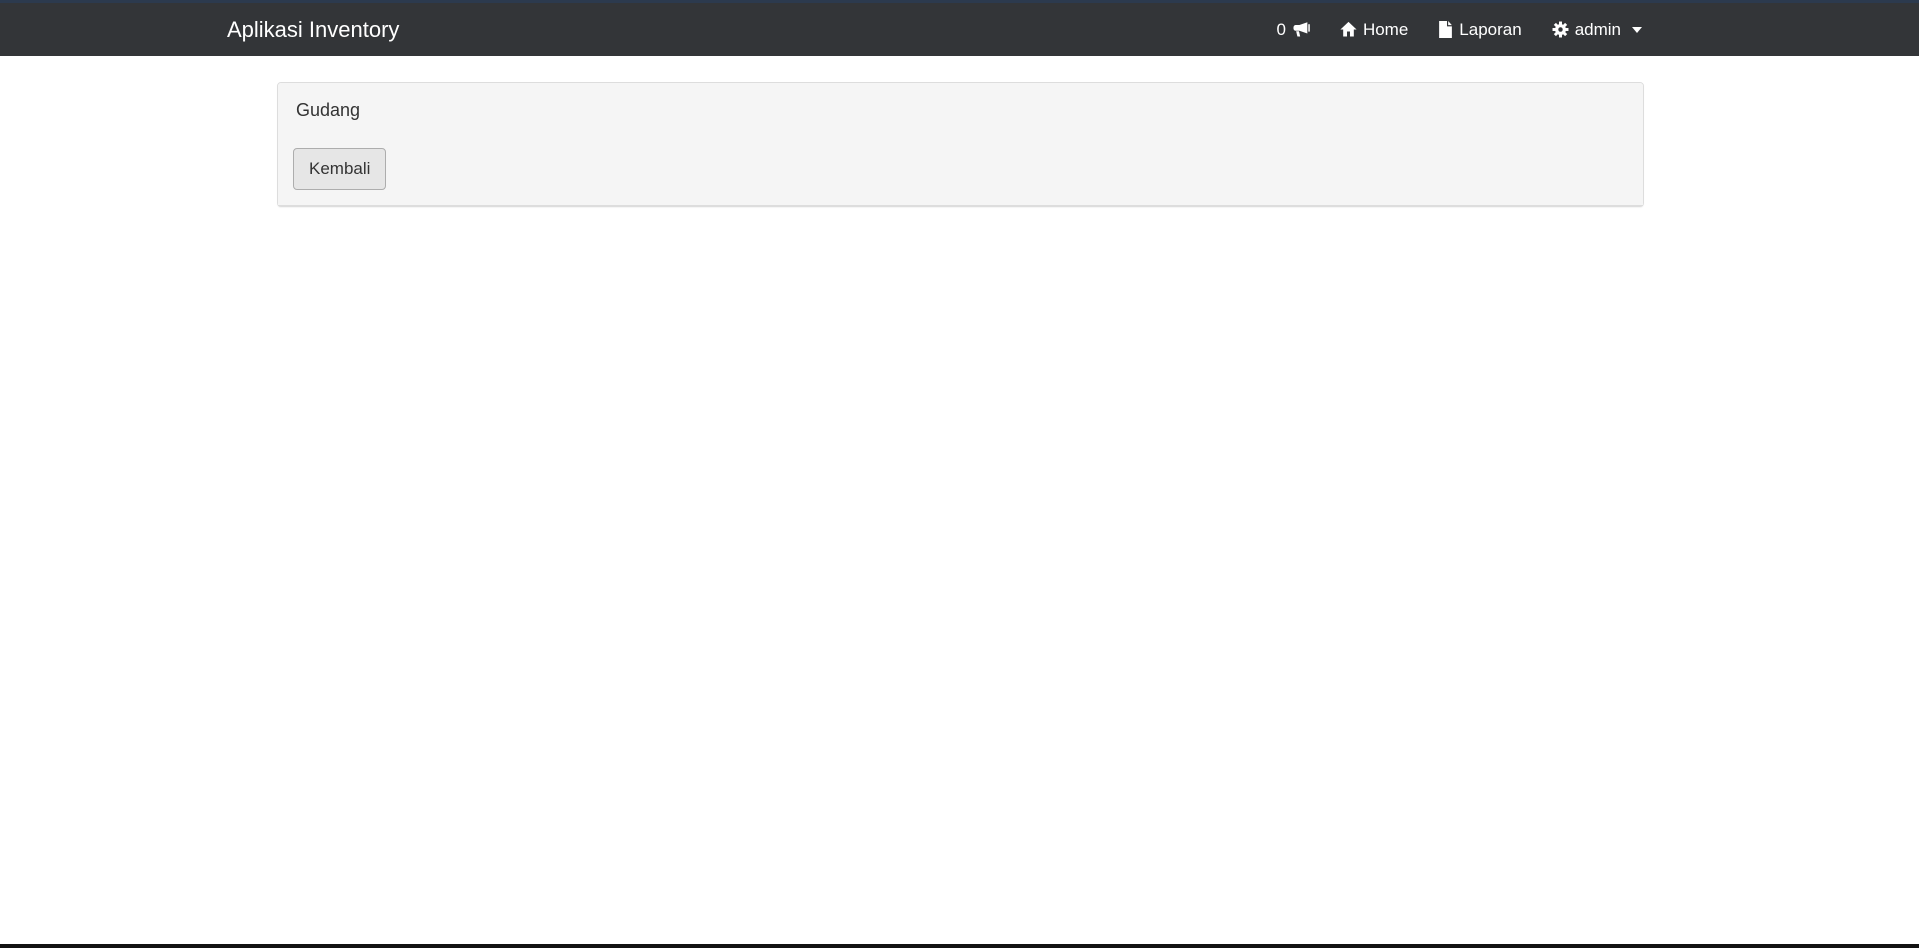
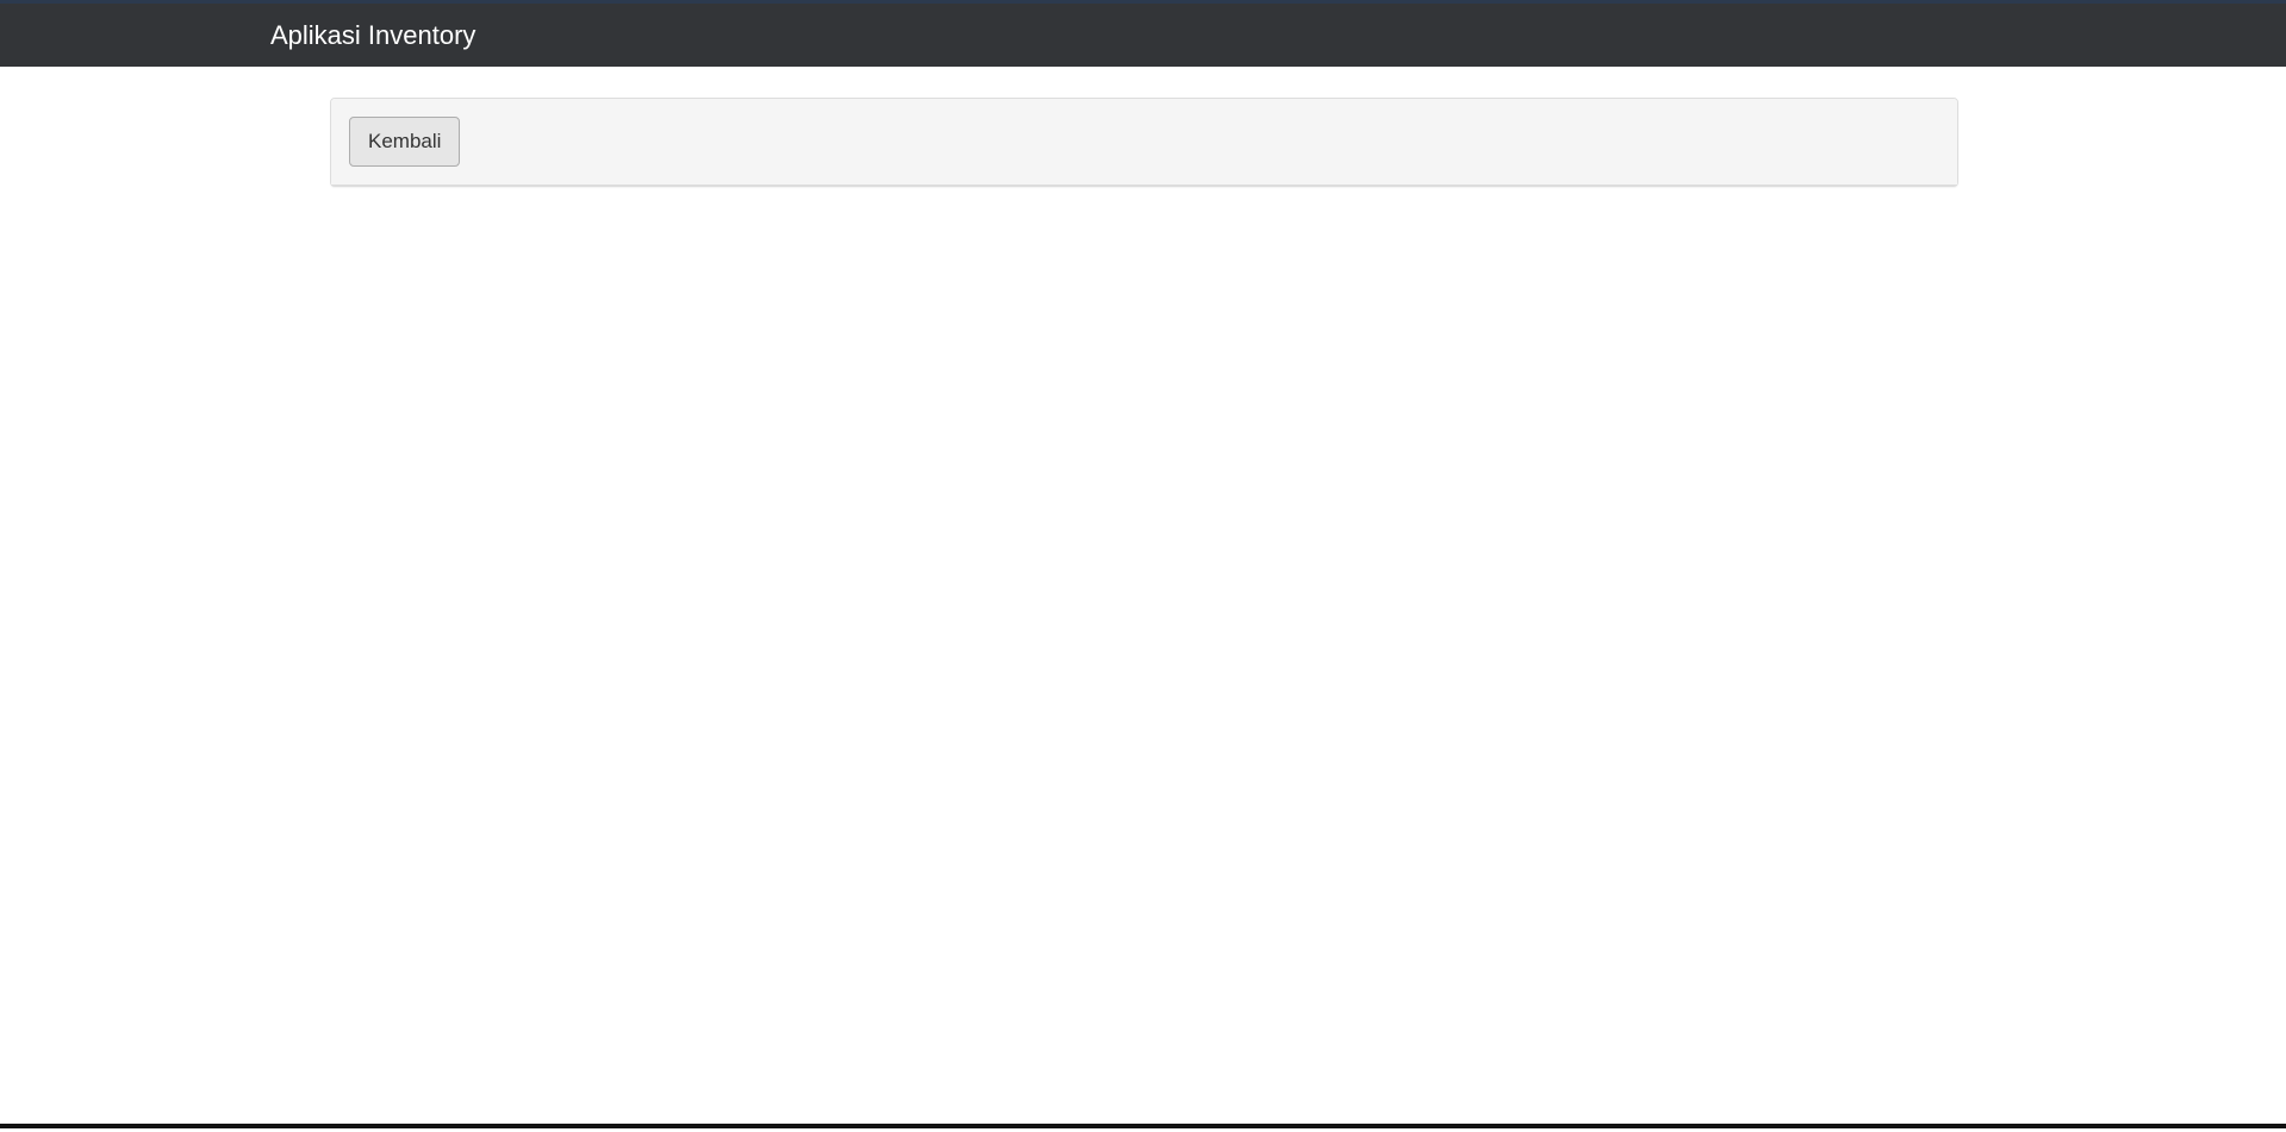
  Aplikasi Inventory
- 0
- Home
- Laporan
- admin
- Gudang
  Kembali
